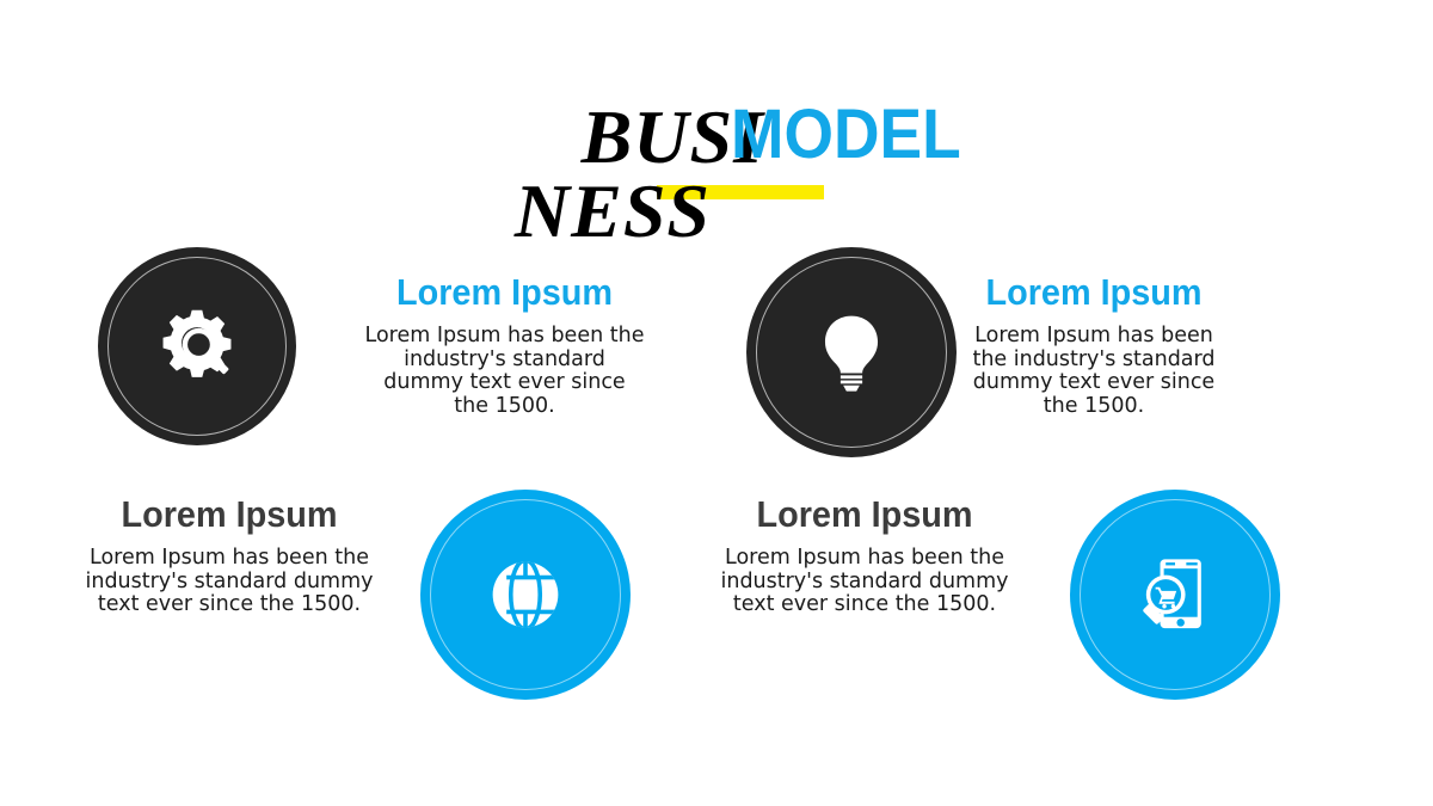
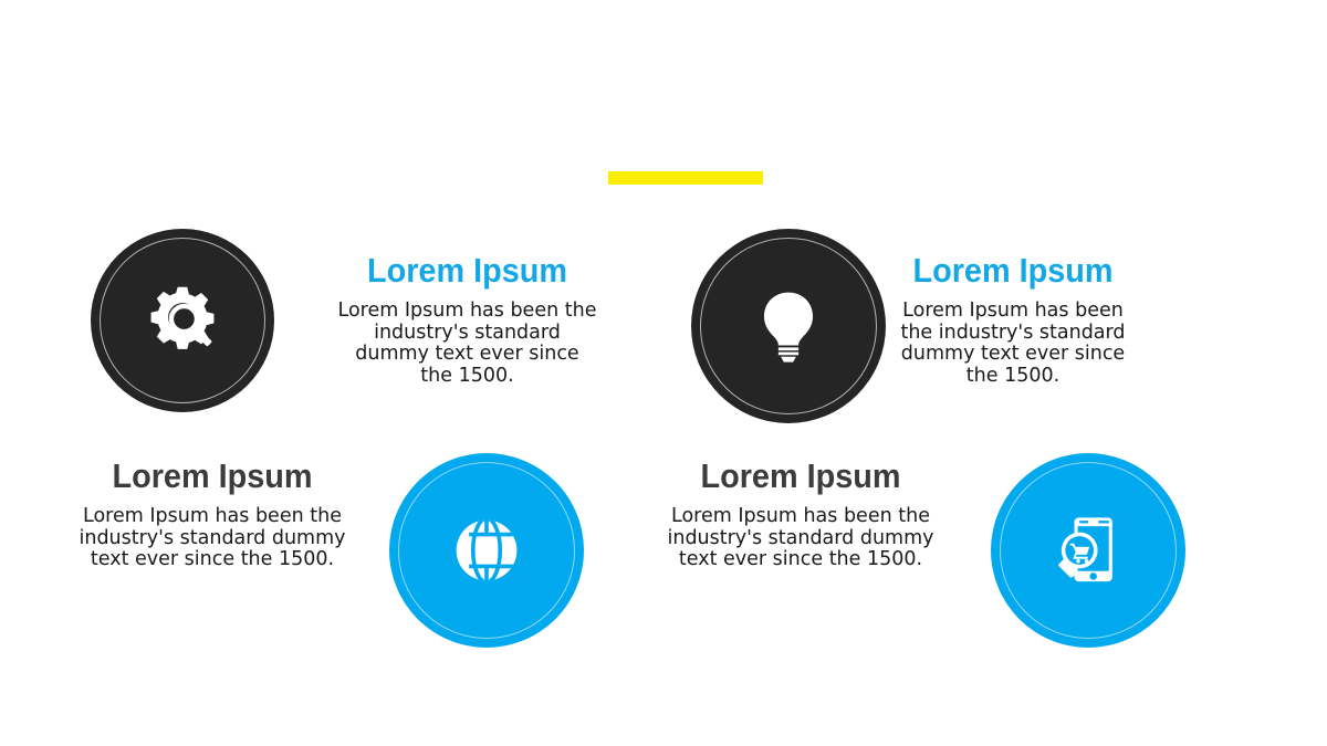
- BUSI
- MODEL
- NESS
  Lorem Ipsum
  Lorem Ipsum has been the industry's standard dummy text ever since the 1500.
  Lorem Ipsum
  Lorem Ipsum has been the industry's standard dummy text ever since the 1500.
  Lorem Ipsum
  Lorem Ipsum has been the industry's standard dummy text ever since the 1500.
  Lorem Ipsum
  Lorem Ipsum has been the industry's standard dummy text ever since the 1500.
